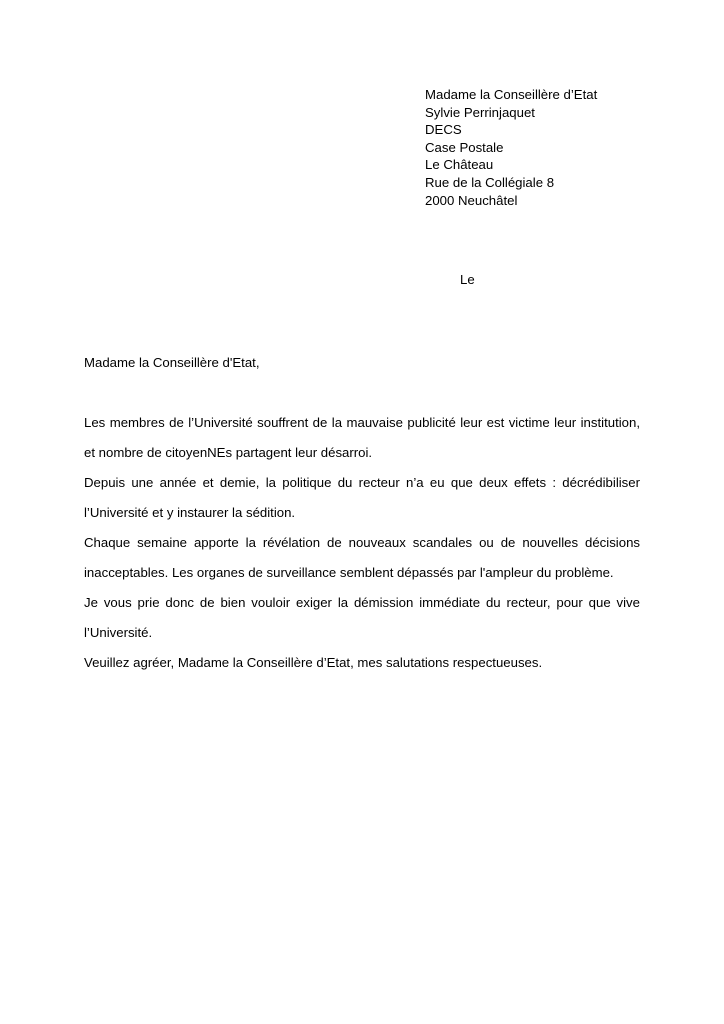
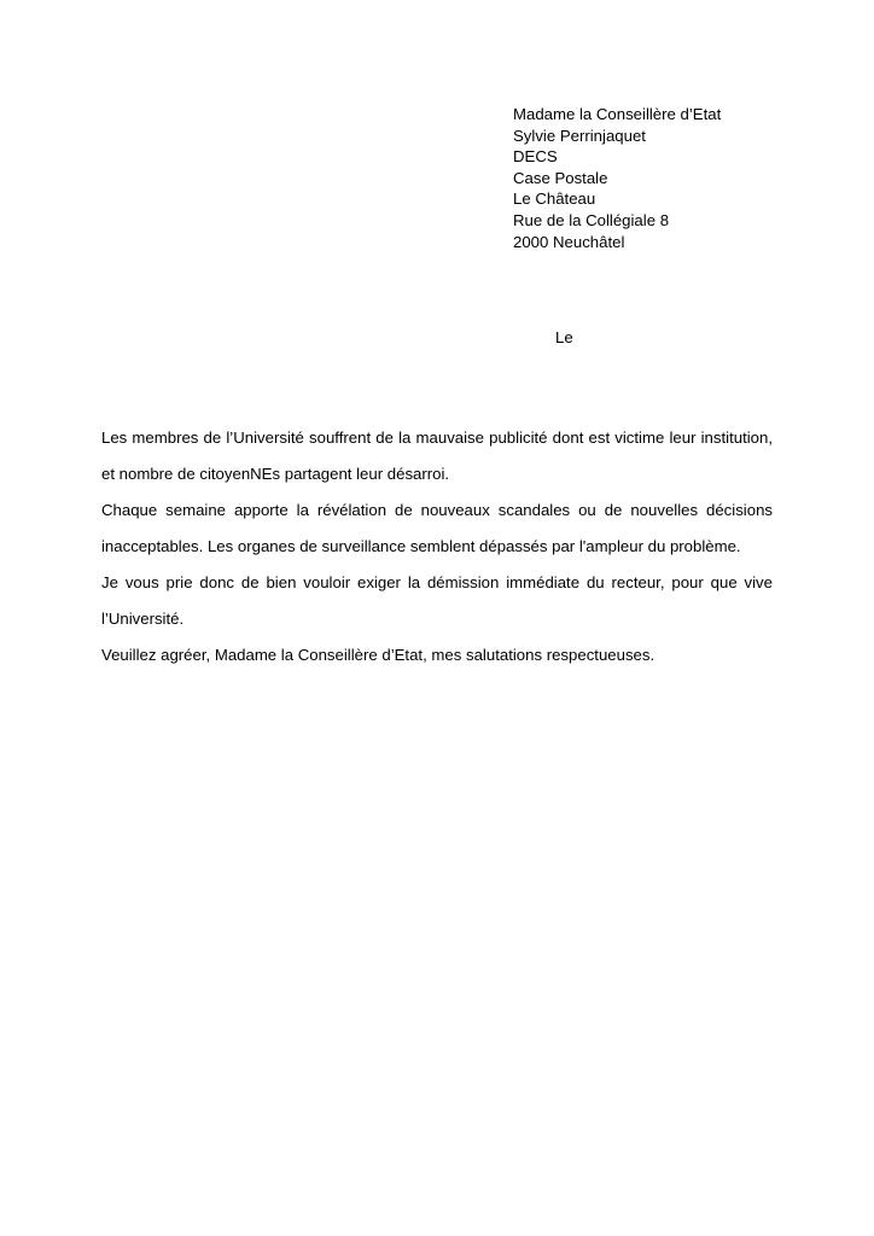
  Madame la Conseillère d’Etat
  Sylvie Perrinjaquet
  DECS
  Case Postale
  Le Château
  Rue de la Collégiale 8
  2000 Neuchâtel
  Le
- Madame la Conseillère d'Etat,
- Les membres de l’Université souffrent de la mauvaise publicité leur est victime leur institution, et nombre de citoyenNEs partagent leur désarroi.
+ Les membres de l’Université souffrent de la mauvaise publicité dont est victime leur institution, et nombre de citoyenNEs partagent leur désarroi.
- Depuis une année et demie, la politique du recteur n’a eu que deux effets : décrédibiliser l’Université et y instaurer la sédition.
  Chaque semaine apporte la révélation de nouveaux scandales ou de nouvelles décisions inacceptables. Les organes de surveillance semblent dépassés par l'ampleur du problème.
  Je vous prie donc de bien vouloir exiger la démission immédiate du recteur, pour que vive l’Université.
  Veuillez agréer, Madame la Conseillère d’Etat, mes salutations respectueuses.
